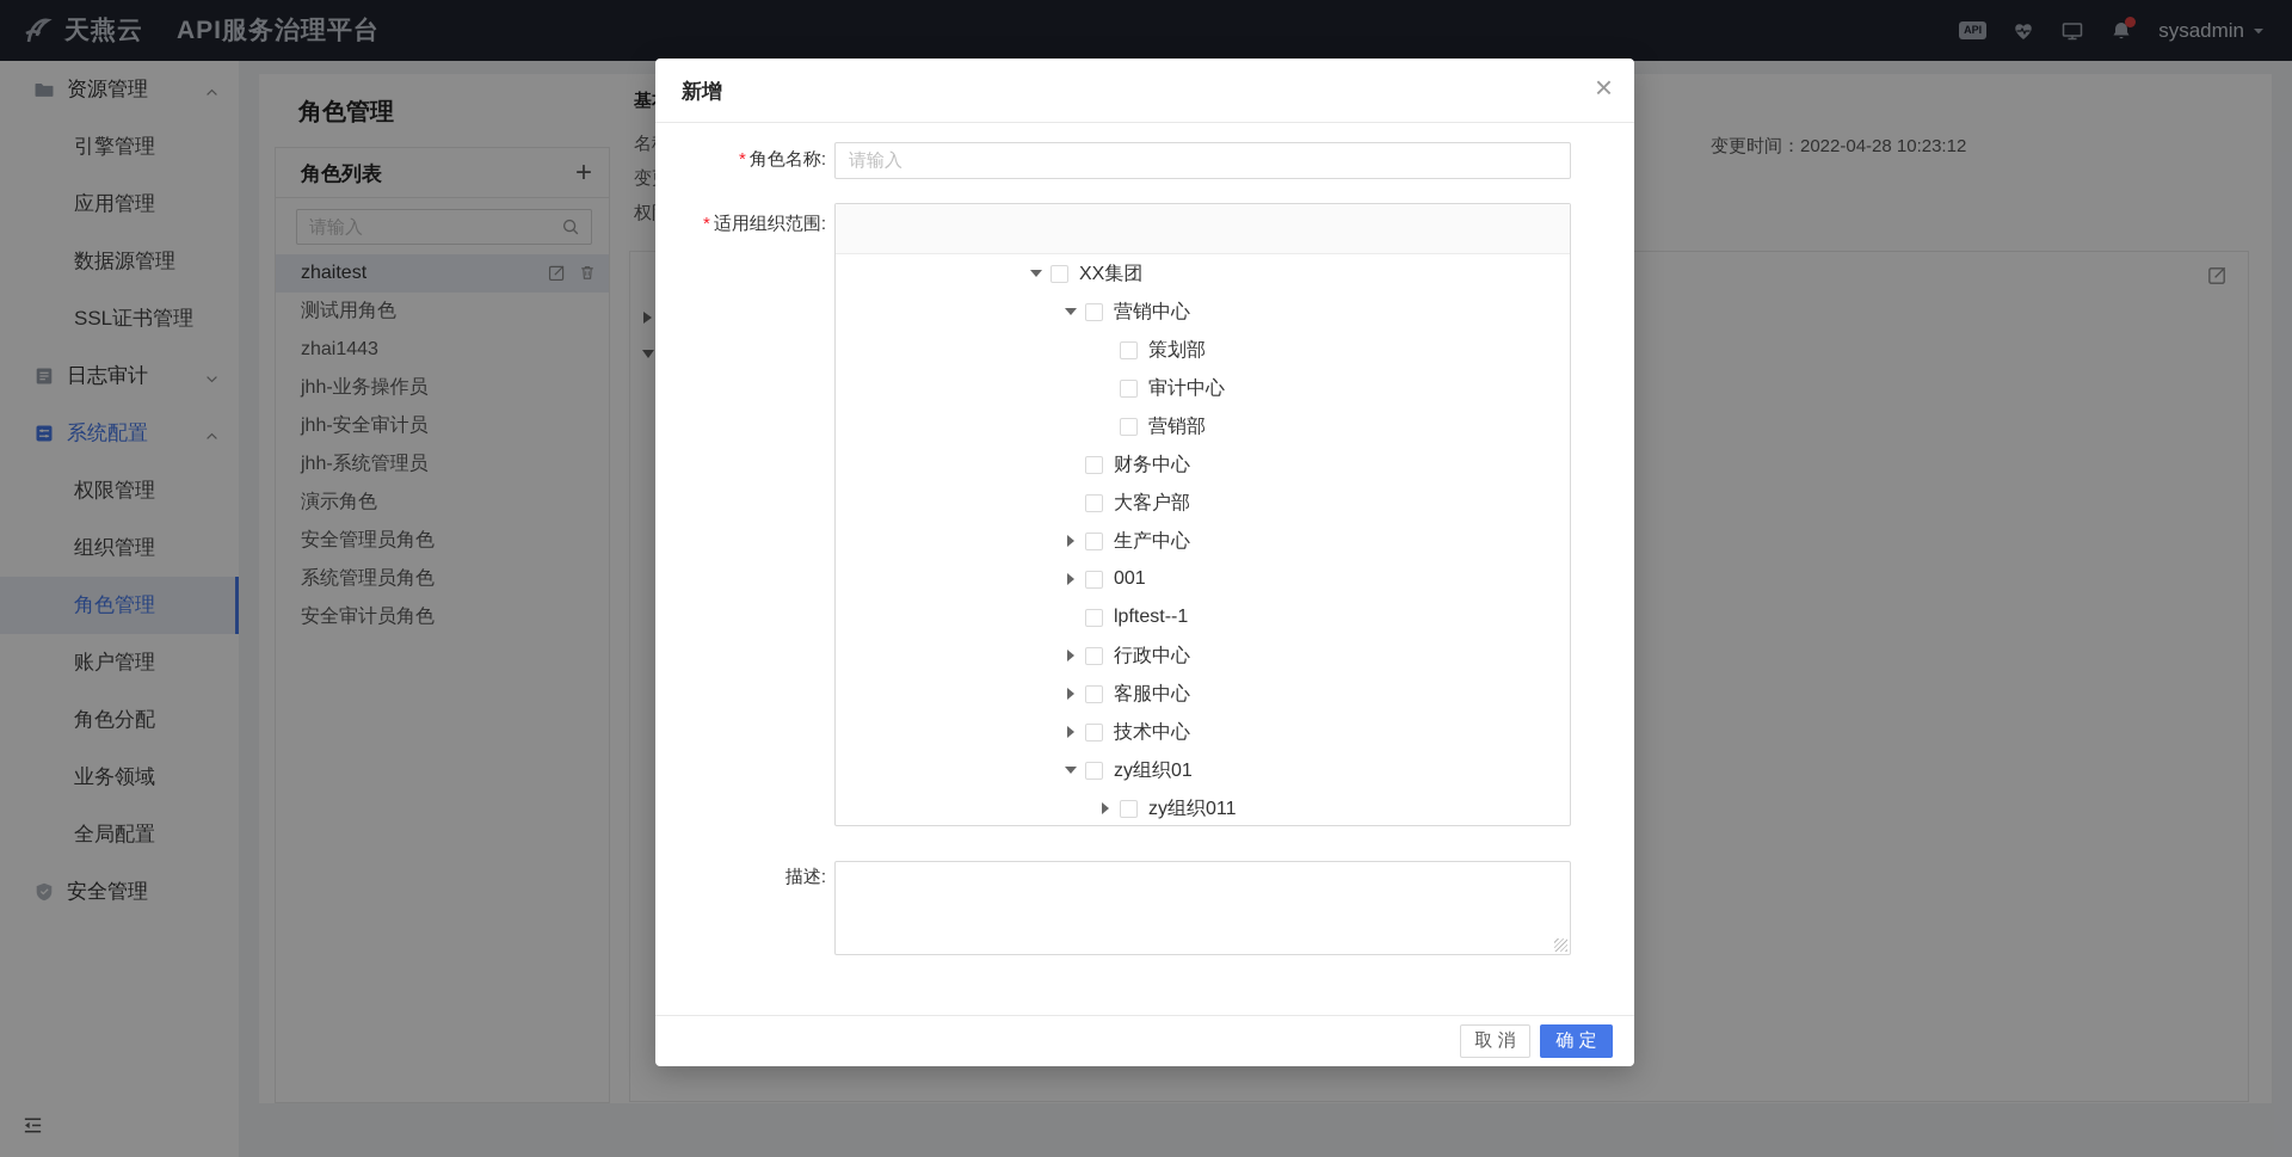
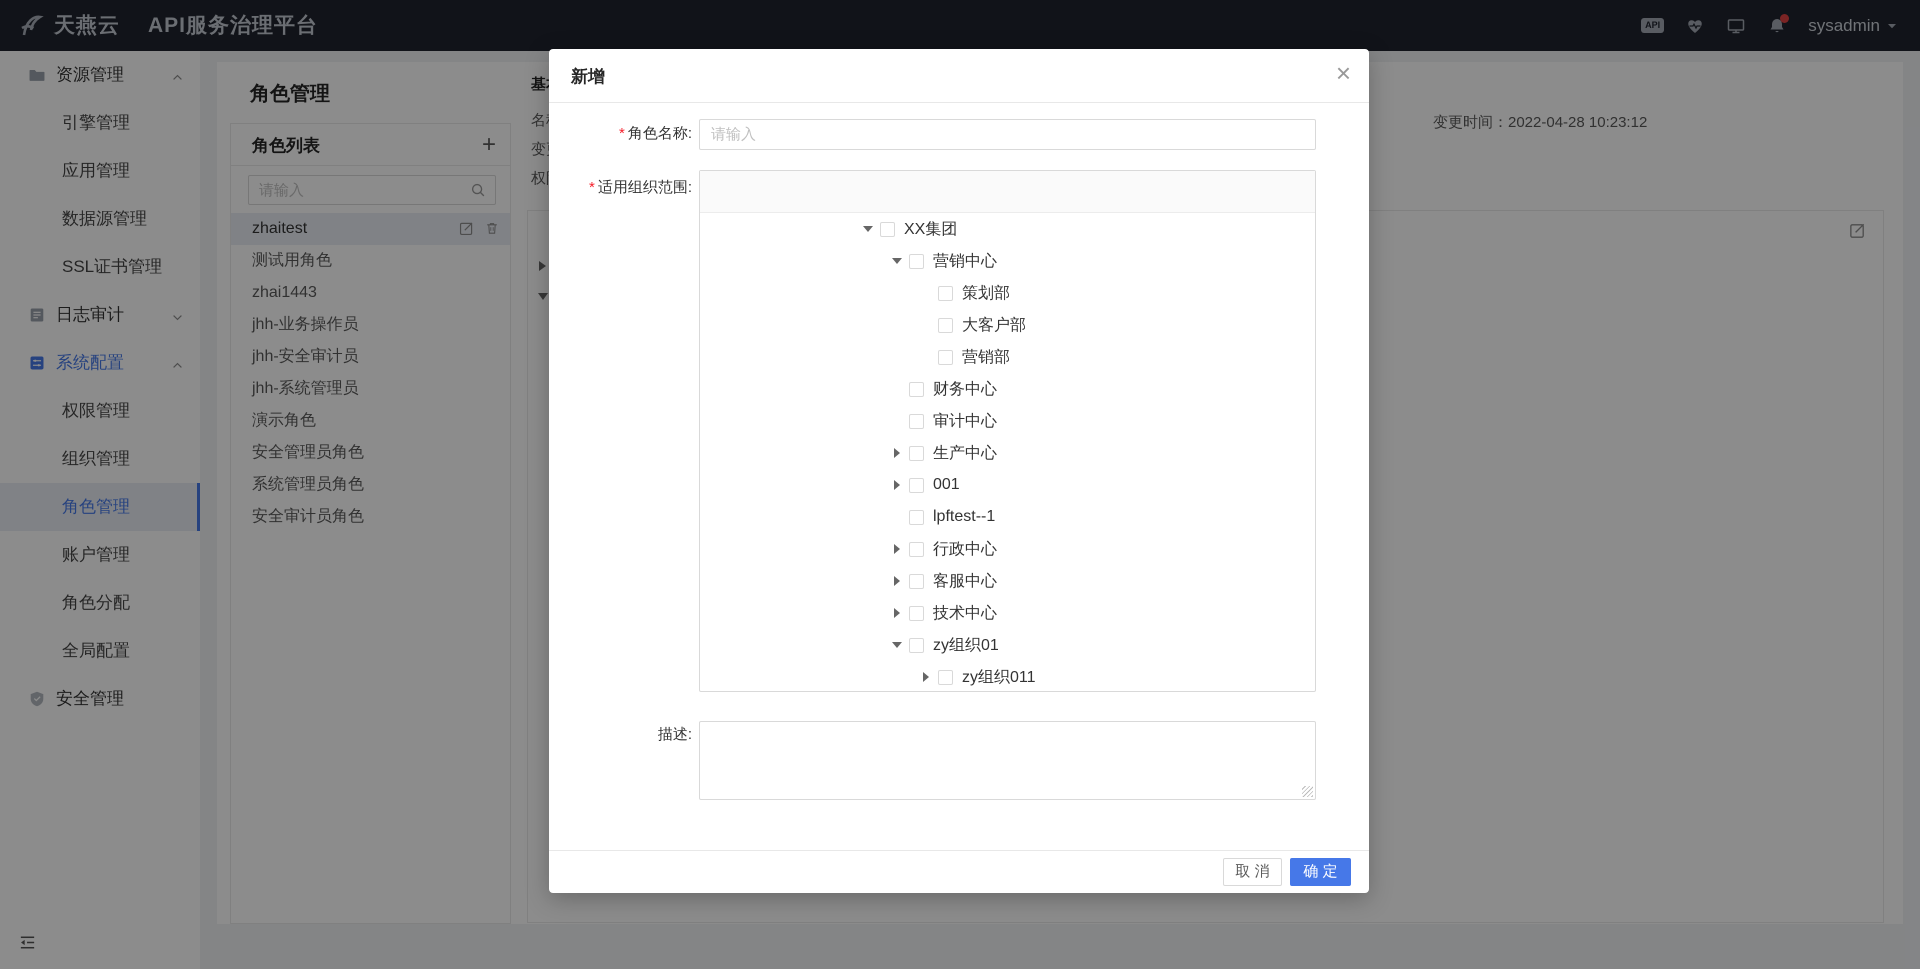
  天燕云
  API服务治理平台
  API
  sysadmin
  资源管理
  引擎管理
  应用管理
  数据源管理
  SSL证书管理
  日志审计
  系统配置
  权限管理
  组织管理
  角色管理
  账户管理
  角色分配
- 业务领域
  全局配置
  安全管理
  角色管理
  角色列表
  +
  请输入
  zhaitest
  测试用角色
  zhai1443
  jhh-业务操作员
  jhh-安全审计员
  jhh-系统管理员
  演示角色
  安全管理员角色
  系统管理员角色
  安全审计员角色
  变更时间：2022-04-28 10:23:12
  新增
  ×
  * 角色名称:
  请输入
  * 适用组织范围:
  XX集团
  营销中心
  策划部
- 审计中心
+ 大客户部
  营销部
  财务中心
- 大客户部
+ 审计中心
  生产中心
  001
  lpftest--1
  行政中心
  客服中心
  技术中心
  zy组织01
  zy组织011
  描述:
  取 消
  确 定
